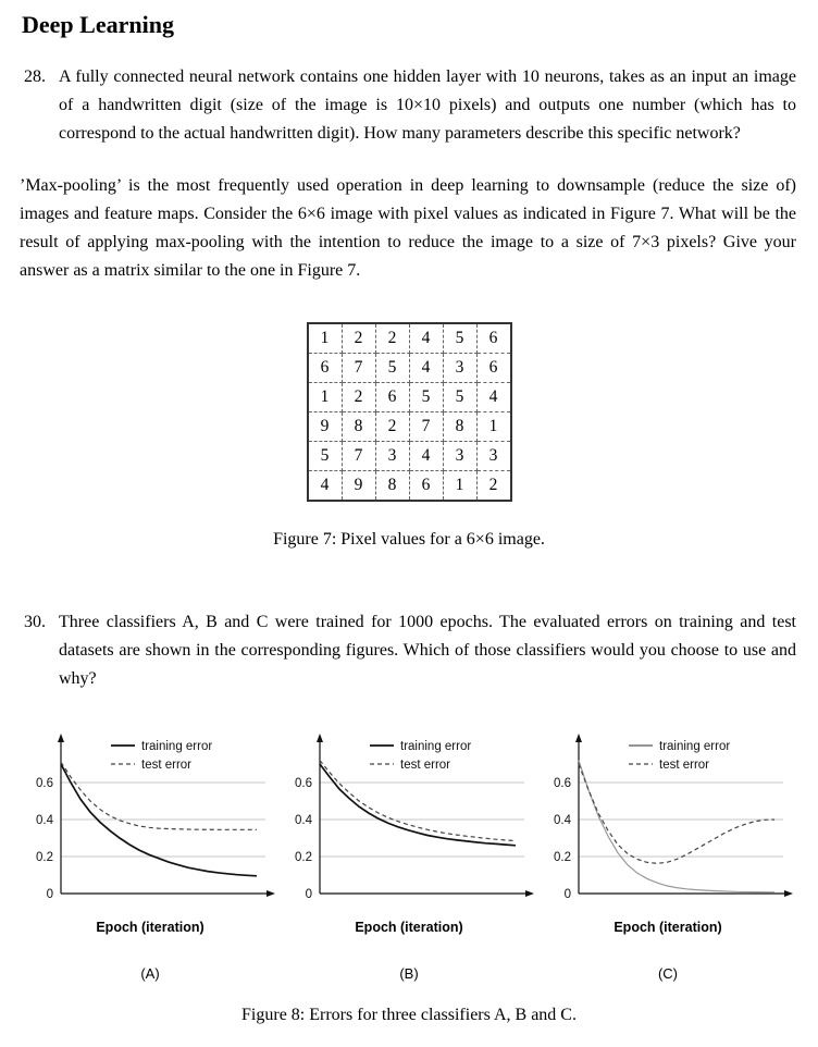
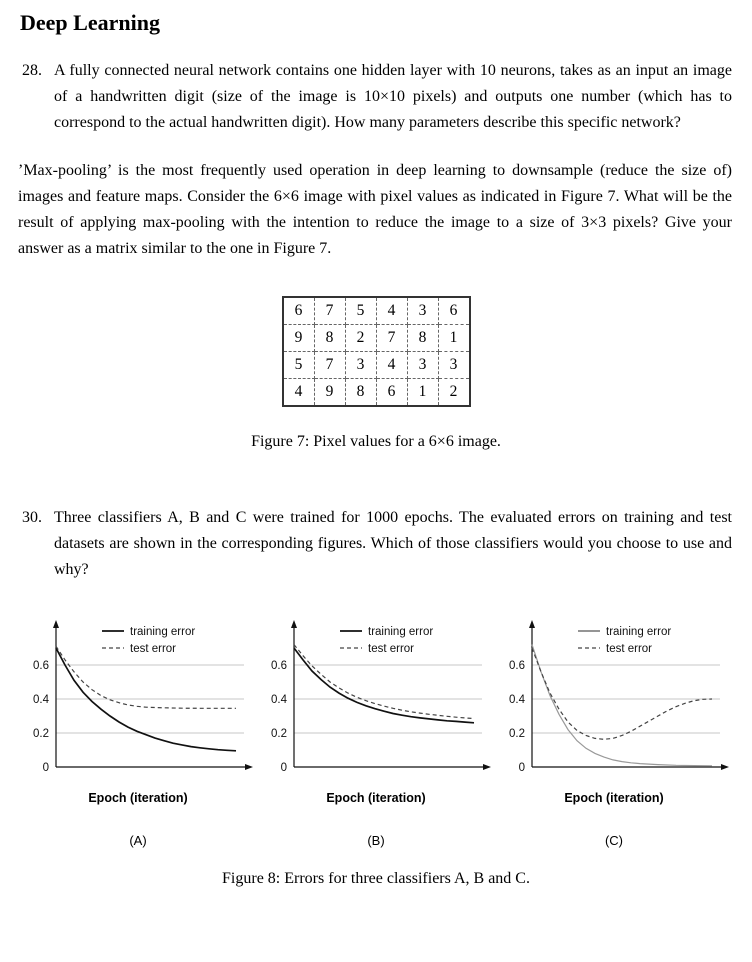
  Deep Learning
  28.
  A fully connected neural network contains one hidden layer with 10 neurons, takes as an input an image of a handwritten digit (size of the image is 10×10 pixels) and outputs one number (which has to correspond to the actual handwritten digit). How many parameters describe this specific network?
- ’Max-pooling’ is the most frequently used operation in deep learning to downsample (reduce the size of) images and feature maps. Consider the 6×6 image with pixel values as indicated in Figure 7. What will be the result of applying max-pooling with the intention to reduce the image to a size of 7×3 pixels? Give your answer as a matrix similar to the one in Figure 7.
+ ’Max-pooling’ is the most frequently used operation in deep learning to downsample (reduce the size of) images and feature maps. Consider the 6×6 image with pixel values as indicated in Figure 7. What will be the result of applying max-pooling with the intention to reduce the image to a size of 3×3 pixels? Give your answer as a matrix similar to the one in Figure 7.
- 1	2	2	4	5	6
  6	7	5	4	3	6
- 1	2	6	5	5	4
  9	8	2	7	8	1
  5	7	3	4	3	3
  4	9	8	6	1	2
  Figure 7: Pixel values for a 6×6 image.
  30.
  Three classifiers A, B and C were trained for 1000 epochs. The evaluated errors on training and test datasets are shown in the corresponding figures. Which of those classifiers would you choose to use and why?
  0
  0.2
  0.4
  0.6
  training error
  test error
  Epoch (iteration)
  (A)
  0
  0.2
  0.4
  0.6
  training error
  test error
  Epoch (iteration)
  (B)
  0
  0.2
  0.4
  0.6
  training error
  test error
  Epoch (iteration)
  (C)
  Figure 8: Errors for three classifiers A, B and C.
